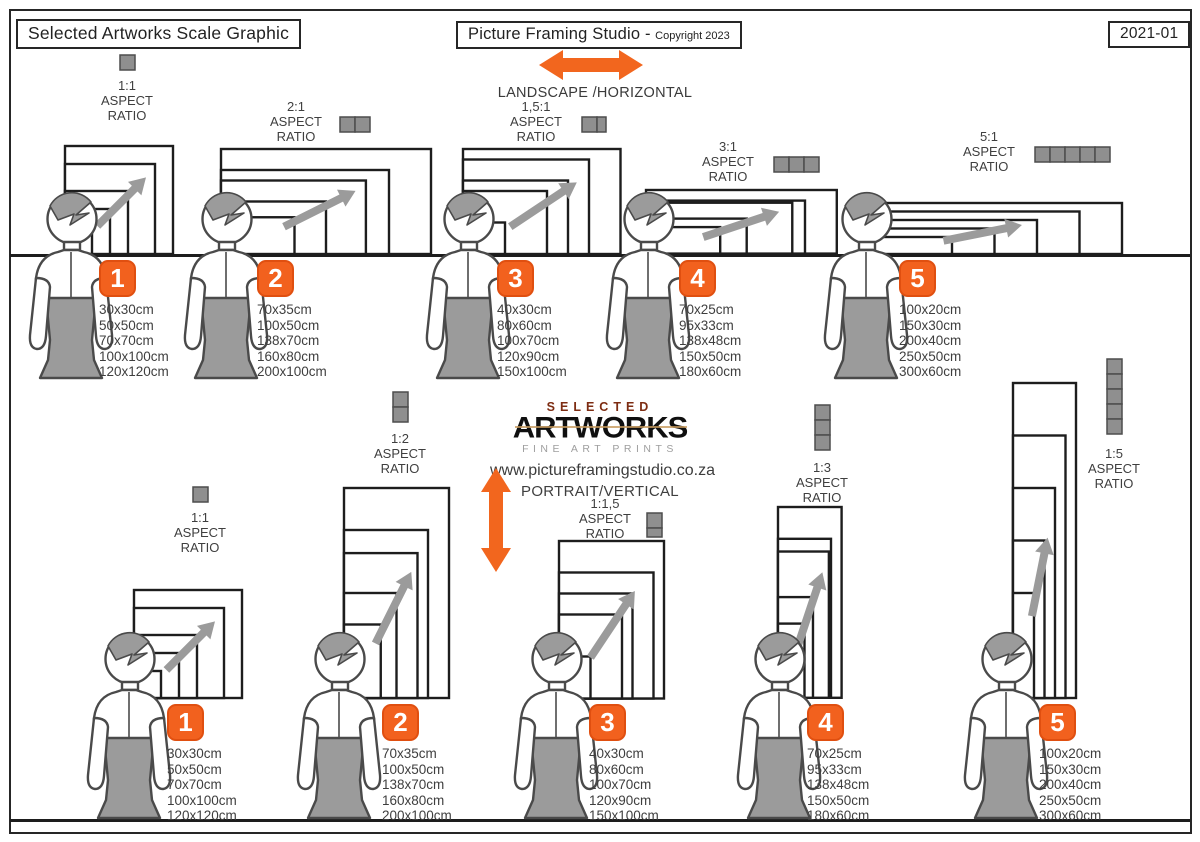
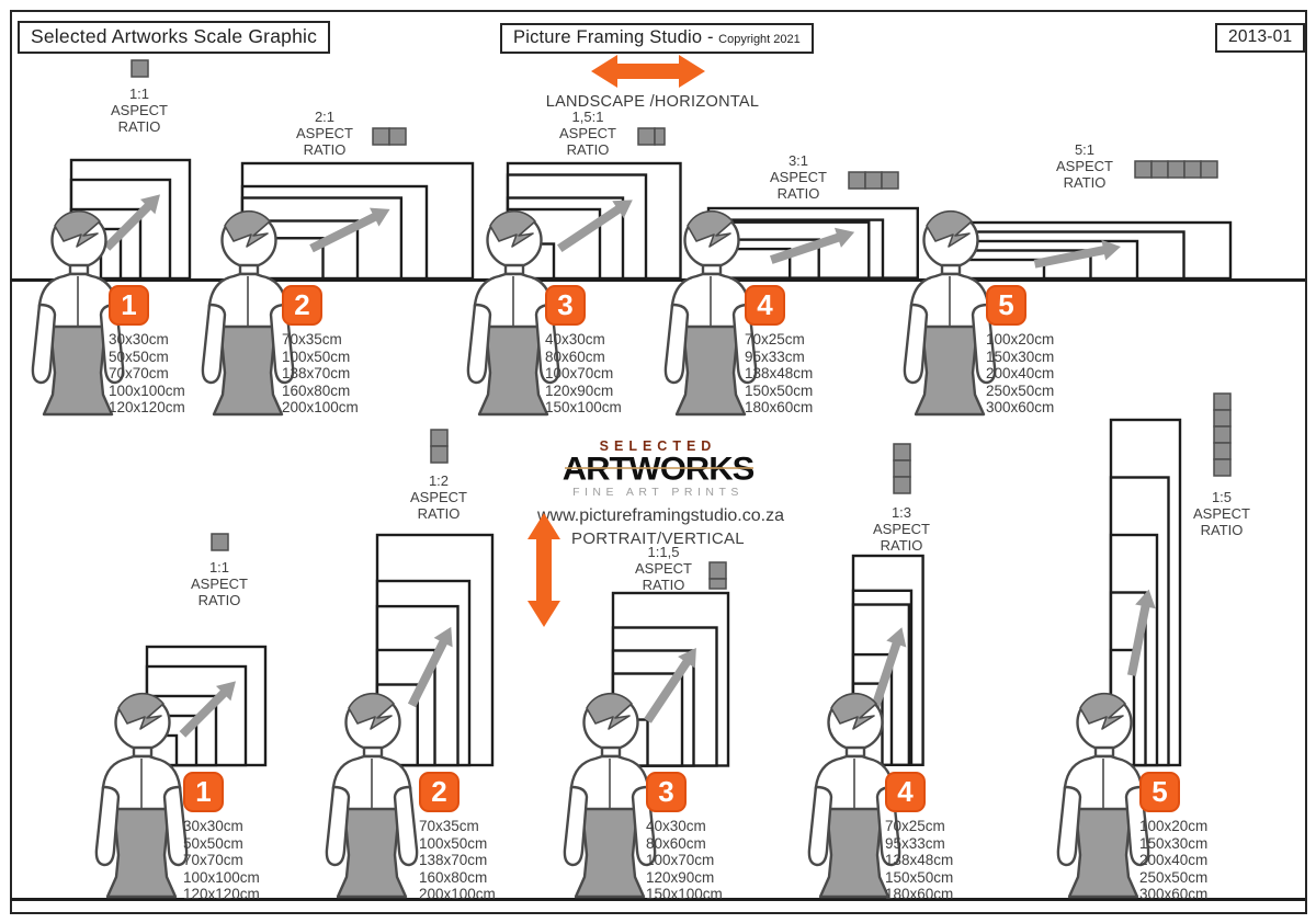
  Selected Artworks Scale Graphic
- Picture Framing Studio - Copyright 2023
+ Picture Framing Studio - Copyright 2021
- 2021-01
+ 2013-01
  LANDSCAPE /HORIZONTAL
  SELECTED
  ARTWORKS
  FINE ART PRINTS
  ww.pictureframingstudio.co.za
  PORTRAIT/VERTICAL
  1:1
  ASPECT
  RATIO
  1
  30x30cm
  50x50cm
  70x70cm
  100x100cm
  120x120cm
  2:1
  ASPECT
  RATIO
  2
  70x35cm
  100x50cm
  138x70cm
  160x80cm
  200x100cm
  1,5:1
  ASPECT
  RATIO
  3
  40x30cm
  80x60cm
  100x70cm
  120x90cm
  150x100cm
  3:1
  ASPECT
  RATIO
  4
  70x25cm
  95x33cm
  138x48cm
  150x50cm
  180x60cm
  5:1
  ASPECT
  RATIO
  5
  100x20cm
  150x30cm
  200x40cm
  250x50cm
  300x60cm
  1:1
  ASPECT
  RATIO
  1
  30x30cm
  50x50cm
  70x70cm
  100x100cm
  120x120cm
  1:2
  ASPECT
  RATIO
  2
  70x35cm
  100x50cm
  138x70cm
  160x80cm
  200x100cm
  1:1,5
  ASPECT
  RATIO
  3
  40x30cm
  80x60cm
  100x70cm
  120x90cm
  150x100cm
  1:3
  ASPECT
  RATIO
  4
  70x25cm
  95x33cm
  138x48cm
  150x50cm
  180x60cm
  1:5
  ASPECT
  RATIO
  5
  100x20cm
  150x30cm
  200x40cm
  250x50cm
  300x60cm
